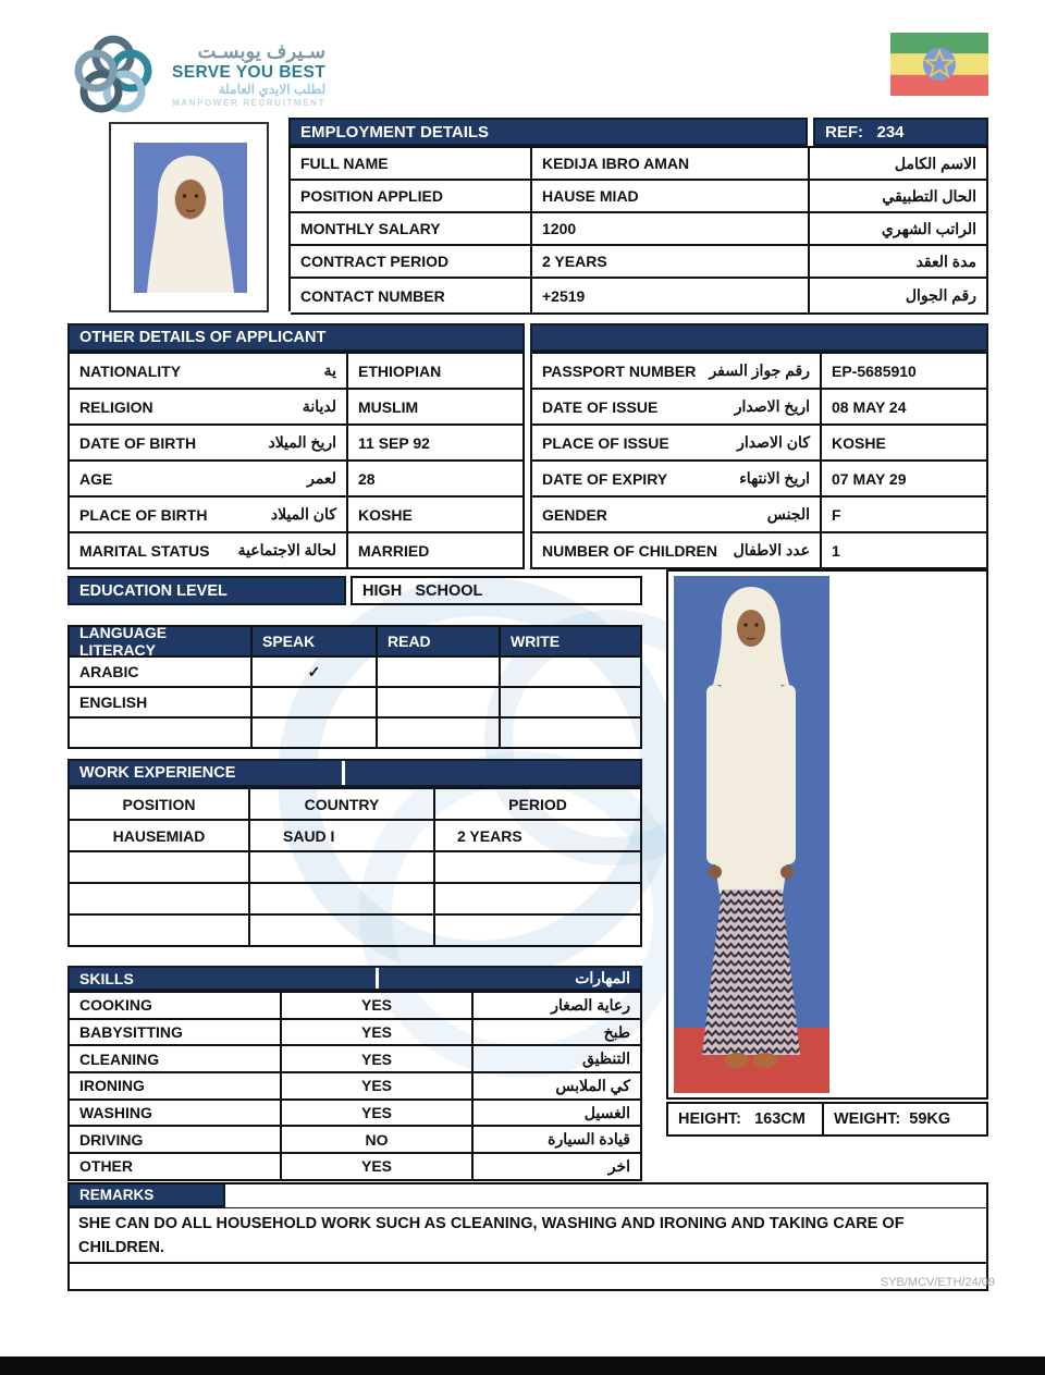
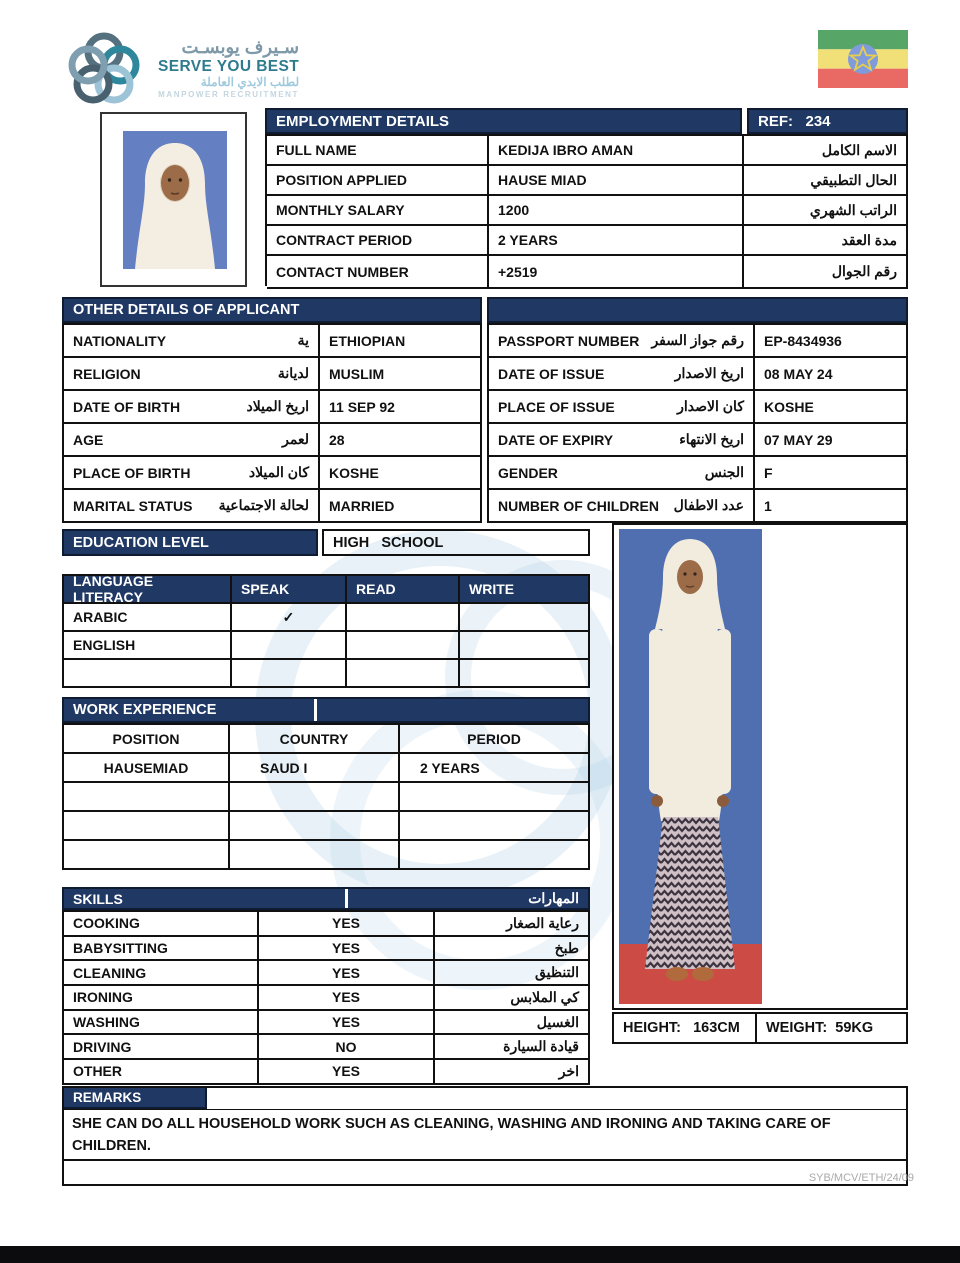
  سـيرف يوبسـت
  SERVE YOU BEST
  لطلب الايدي العاملة
  MANPOWER RECRUITMENT
  EMPLOYMENT DETAILS
  REF: 234
  FULL NAME
  KEDIJA IBRO AMAN
  الاسم الكامل
  POSITION APPLIED
  HAUSE MIAD
  الحال التطبيقي
  MONTHLY SALARY
  1200
  الراتب الشهري
  CONTRACT PERIOD
  2 YEARS
  مدة العقد
  CONTACT NUMBER
  +2519
  رقم الجوال
  OTHER DETAILS OF APPLICANT
  NATIONALITY
  ية
  ETHIOPIAN
  RELIGION
  لديانة
  MUSLIM
  DATE OF BIRTH
  اريخ الميلاد
  11 SEP 92
  AGE
  لعمر
  28
  PLACE OF BIRTH
  كان الميلاد
  KOSHE
  MARITAL STATUS
  لحالة الاجتماعية
  MARRIED
  PASSPORT NUMBER
  رقم جواز السفر
- EP-5685910
+ EP-8434936
  DATE OF ISSUE
  اريخ الاصدار
  08 MAY 24
  PLACE OF ISSUE
  كان الاصدار
  KOSHE
  DATE OF EXPIRY
  اريخ الانتهاء
  07 MAY 29
  GENDER
  الجنس
  F
  NUMBER OF CHILDREN
  عدد الاطفال
  1
  EDUCATION LEVEL
  HIGH SCHOOL
  HEIGHT: 163CM
  WEIGHT: 59KG
  LANGUAGE LITERACY
  SPEAK
  READ
  WRITE
  ARABIC
  ✓
  ENGLISH
  WORK EXPERIENCE
  POSITION
  COUNTRY
  PERIOD
  HAUSEMIAD
  SAUD I
  2 YEARS
  SKILLS
  المهارات
  COOKING
  YES
  رعاية الصغار
  BABYSITTING
  YES
  طبخ
  CLEANING
  YES
  التنظيق
  IRONING
  YES
  كي الملابس
  WASHING
  YES
  الغسيل
  DRIVING
  NO
  قيادة السيارة
  OTHER
  YES
  اخر
  REMARKS
  SHE CAN DO ALL HOUSEHOLD WORK SUCH AS CLEANING, WASHING AND IRONING AND TAKING CARE OF CHILDREN.
  SYB/MCV/ETH/24/09
